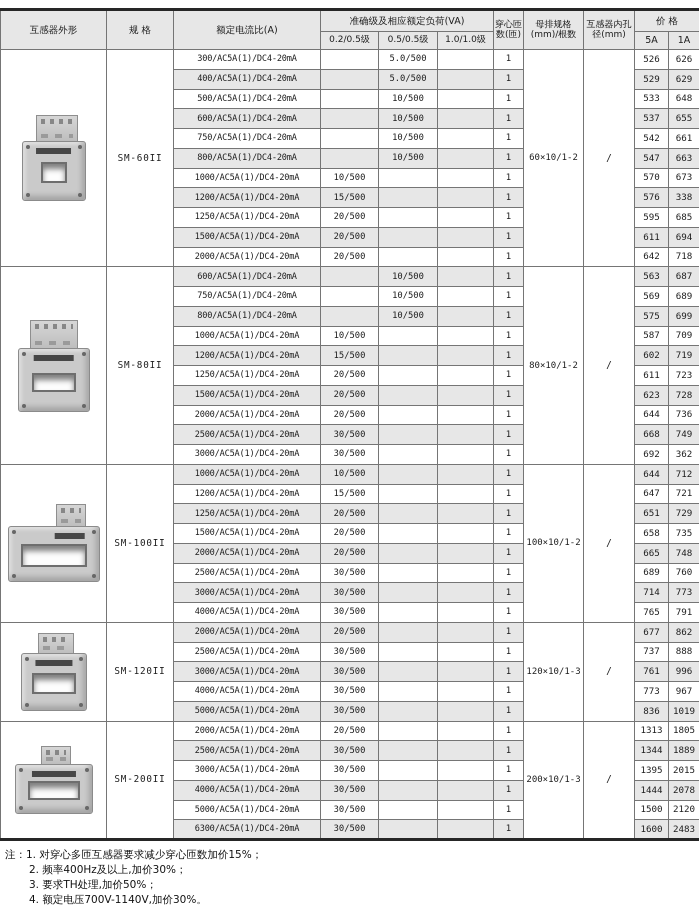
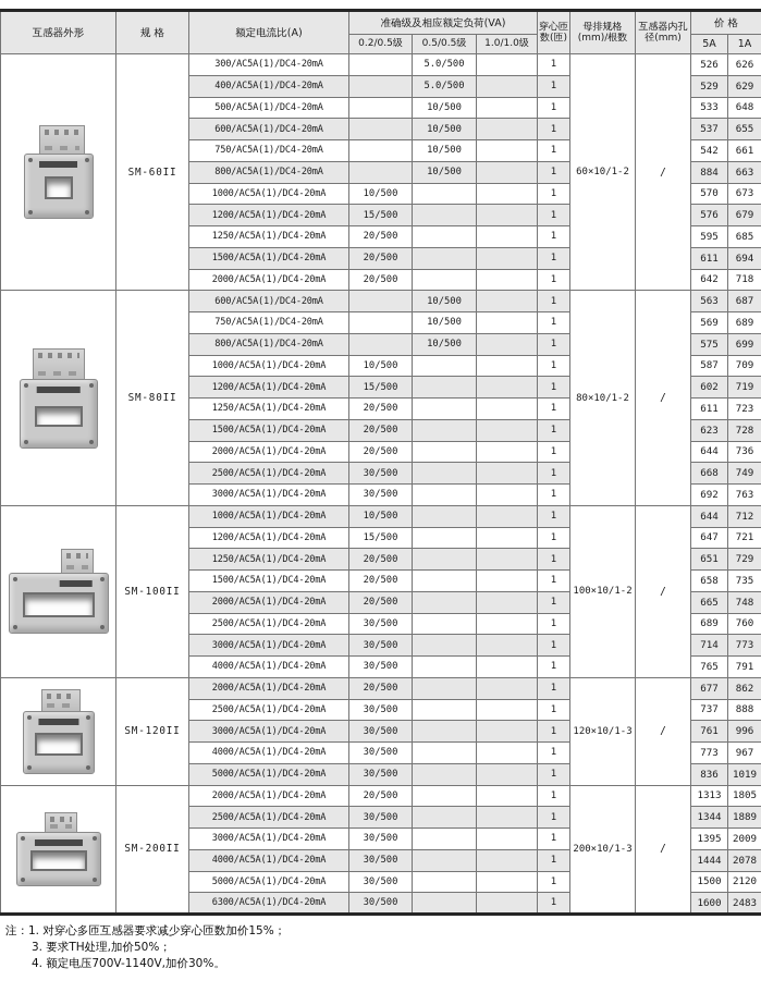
  互感器外形	规 格	额定电流比(A)	准确级及相应额定负荷(VA)	穿心匝数(匝)	母排规格(mm)/根数	互感器内孔径(mm)	价 格
  0.2/0.5级	0.5/0.5级	1.0/1.0级	5A	1A
  	SM-60II	300/AC5A(1)/DC4-20mA		5.0/500		1	60×10/1-2	/	526	626
  400/AC5A(1)/DC4-20mA		5.0/500		1	529	629
  500/AC5A(1)/DC4-20mA		10/500		1	533	648
  600/AC5A(1)/DC4-20mA		10/500		1	537	655
  750/AC5A(1)/DC4-20mA		10/500		1	542	661
- 800/AC5A(1)/DC4-20mA		10/500		1	547	663
+ 800/AC5A(1)/DC4-20mA		10/500		1	884	663
  1000/AC5A(1)/DC4-20mA	10/500			1	570	673
- 1200/AC5A(1)/DC4-20mA	15/500			1	576	338
+ 1200/AC5A(1)/DC4-20mA	15/500			1	576	679
  1250/AC5A(1)/DC4-20mA	20/500			1	595	685
  1500/AC5A(1)/DC4-20mA	20/500			1	611	694
  2000/AC5A(1)/DC4-20mA	20/500			1	642	718
  	SM-80II	600/AC5A(1)/DC4-20mA		10/500		1	80×10/1-2	/	563	687
  750/AC5A(1)/DC4-20mA		10/500		1	569	689
  800/AC5A(1)/DC4-20mA		10/500		1	575	699
  1000/AC5A(1)/DC4-20mA	10/500			1	587	709
  1200/AC5A(1)/DC4-20mA	15/500			1	602	719
  1250/AC5A(1)/DC4-20mA	20/500			1	611	723
  1500/AC5A(1)/DC4-20mA	20/500			1	623	728
  2000/AC5A(1)/DC4-20mA	20/500			1	644	736
  2500/AC5A(1)/DC4-20mA	30/500			1	668	749
- 3000/AC5A(1)/DC4-20mA	30/500			1	692	362
+ 3000/AC5A(1)/DC4-20mA	30/500			1	692	763
  	SM-100II	1000/AC5A(1)/DC4-20mA	10/500			1	100×10/1-2	/	644	712
  1200/AC5A(1)/DC4-20mA	15/500			1	647	721
  1250/AC5A(1)/DC4-20mA	20/500			1	651	729
  1500/AC5A(1)/DC4-20mA	20/500			1	658	735
  2000/AC5A(1)/DC4-20mA	20/500			1	665	748
  2500/AC5A(1)/DC4-20mA	30/500			1	689	760
  3000/AC5A(1)/DC4-20mA	30/500			1	714	773
  4000/AC5A(1)/DC4-20mA	30/500			1	765	791
  	SM-120II	2000/AC5A(1)/DC4-20mA	20/500			1	120×10/1-3	/	677	862
  2500/AC5A(1)/DC4-20mA	30/500			1	737	888
  3000/AC5A(1)/DC4-20mA	30/500			1	761	996
  4000/AC5A(1)/DC4-20mA	30/500			1	773	967
  5000/AC5A(1)/DC4-20mA	30/500			1	836	1019
  	SM-200II	2000/AC5A(1)/DC4-20mA	20/500			1	200×10/1-3	/	1313	1805
  2500/AC5A(1)/DC4-20mA	30/500			1	1344	1889
- 3000/AC5A(1)/DC4-20mA	30/500			1	1395	2015
+ 3000/AC5A(1)/DC4-20mA	30/500			1	1395	2009
  4000/AC5A(1)/DC4-20mA	30/500			1	1444	2078
  5000/AC5A(1)/DC4-20mA	30/500			1	1500	2120
  6300/AC5A(1)/DC4-20mA	30/500			1	1600	2483
  注：1. 对穿心多匝互感器要求减少穿心匝数加价15%；
- 2. 频率400Hz及以上,加价30%；
  3. 要求TH处理,加价50%；
  4. 额定电压700V-1140V,加价30%。
